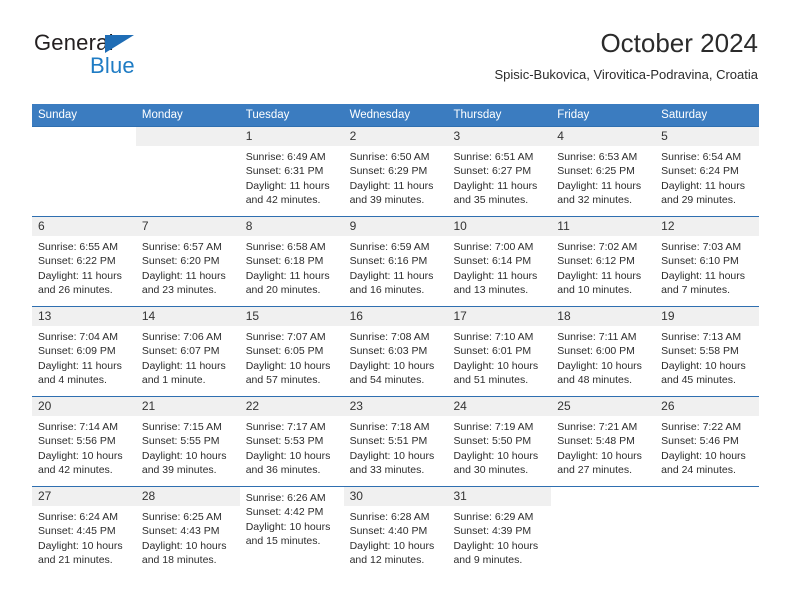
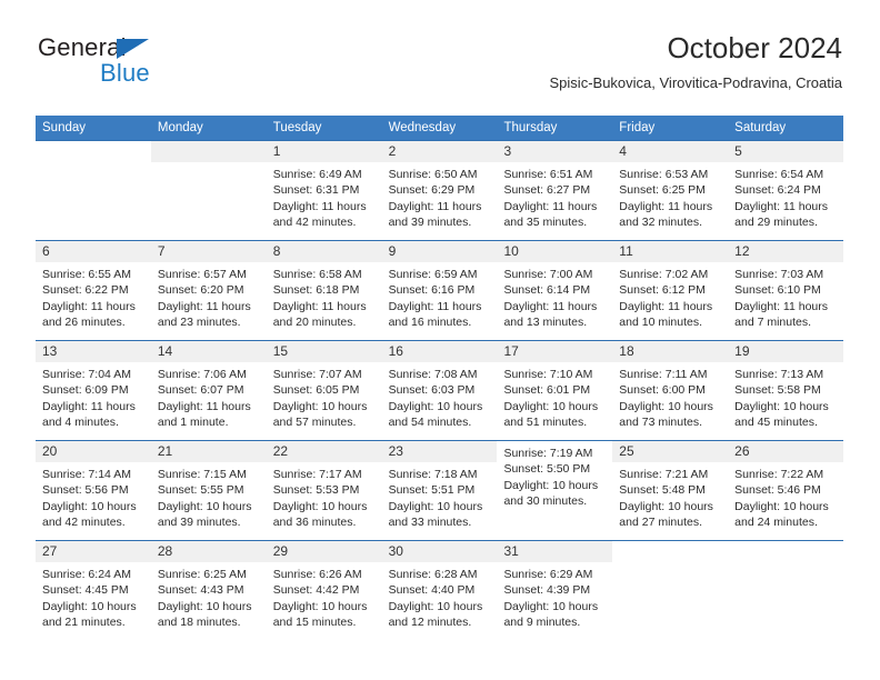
  General
  Blue
  October 2024
  Spisic-Bukovica, Virovitica-Podravina, Croatia
  Sunday
  Monday
  Tuesday
  Wednesday
  Thursday
  Friday
  Saturday
  1
  Sunrise: 6:49 AM
  Sunset: 6:31 PM
  Daylight: 11 hours
  and 42 minutes.
  2
  Sunrise: 6:50 AM
  Sunset: 6:29 PM
  Daylight: 11 hours
  and 39 minutes.
  3
  Sunrise: 6:51 AM
  Sunset: 6:27 PM
  Daylight: 11 hours
  and 35 minutes.
  4
  Sunrise: 6:53 AM
  Sunset: 6:25 PM
  Daylight: 11 hours
  and 32 minutes.
  5
  Sunrise: 6:54 AM
  Sunset: 6:24 PM
  Daylight: 11 hours
  and 29 minutes.
  6
  Sunrise: 6:55 AM
  Sunset: 6:22 PM
  Daylight: 11 hours
  and 26 minutes.
  7
  Sunrise: 6:57 AM
  Sunset: 6:20 PM
  Daylight: 11 hours
  and 23 minutes.
  8
  Sunrise: 6:58 AM
  Sunset: 6:18 PM
  Daylight: 11 hours
  and 20 minutes.
  9
  Sunrise: 6:59 AM
  Sunset: 6:16 PM
  Daylight: 11 hours
  and 16 minutes.
  10
  Sunrise: 7:00 AM
  Sunset: 6:14 PM
  Daylight: 11 hours
  and 13 minutes.
  11
  Sunrise: 7:02 AM
  Sunset: 6:12 PM
  Daylight: 11 hours
  and 10 minutes.
  12
  Sunrise: 7:03 AM
  Sunset: 6:10 PM
  Daylight: 11 hours
  and 7 minutes.
  13
  Sunrise: 7:04 AM
  Sunset: 6:09 PM
  Daylight: 11 hours
  and 4 minutes.
  14
  Sunrise: 7:06 AM
  Sunset: 6:07 PM
  Daylight: 11 hours
  and 1 minute.
  15
  Sunrise: 7:07 AM
  Sunset: 6:05 PM
  Daylight: 10 hours
  and 57 minutes.
  16
  Sunrise: 7:08 AM
  Sunset: 6:03 PM
  Daylight: 10 hours
  and 54 minutes.
  17
  Sunrise: 7:10 AM
  Sunset: 6:01 PM
  Daylight: 10 hours
  and 51 minutes.
  18
  Sunrise: 7:11 AM
  Sunset: 6:00 PM
  Daylight: 10 hours
- and 48 minutes.
+ and 73 minutes.
  19
  Sunrise: 7:13 AM
  Sunset: 5:58 PM
  Daylight: 10 hours
  and 45 minutes.
  20
  Sunrise: 7:14 AM
  Sunset: 5:56 PM
  Daylight: 10 hours
  and 42 minutes.
  21
  Sunrise: 7:15 AM
  Sunset: 5:55 PM
  Daylight: 10 hours
  and 39 minutes.
  22
  Sunrise: 7:17 AM
  Sunset: 5:53 PM
  Daylight: 10 hours
  and 36 minutes.
  23
  Sunrise: 7:18 AM
  Sunset: 5:51 PM
  Daylight: 10 hours
  and 33 minutes.
- 24
  Sunrise: 7:19 AM
  Sunset: 5:50 PM
  Daylight: 10 hours
  and 30 minutes.
  25
  Sunrise: 7:21 AM
  Sunset: 5:48 PM
  Daylight: 10 hours
  and 27 minutes.
  26
  Sunrise: 7:22 AM
  Sunset: 5:46 PM
  Daylight: 10 hours
  and 24 minutes.
  27
  Sunrise: 6:24 AM
  Sunset: 4:45 PM
  Daylight: 10 hours
  and 21 minutes.
  28
  Sunrise: 6:25 AM
  Sunset: 4:43 PM
  Daylight: 10 hours
  and 18 minutes.
+ 29
  Sunrise: 6:26 AM
  Sunset: 4:42 PM
  Daylight: 10 hours
  and 15 minutes.
  30
  Sunrise: 6:28 AM
  Sunset: 4:40 PM
  Daylight: 10 hours
  and 12 minutes.
  31
  Sunrise: 6:29 AM
  Sunset: 4:39 PM
  Daylight: 10 hours
  and 9 minutes.
